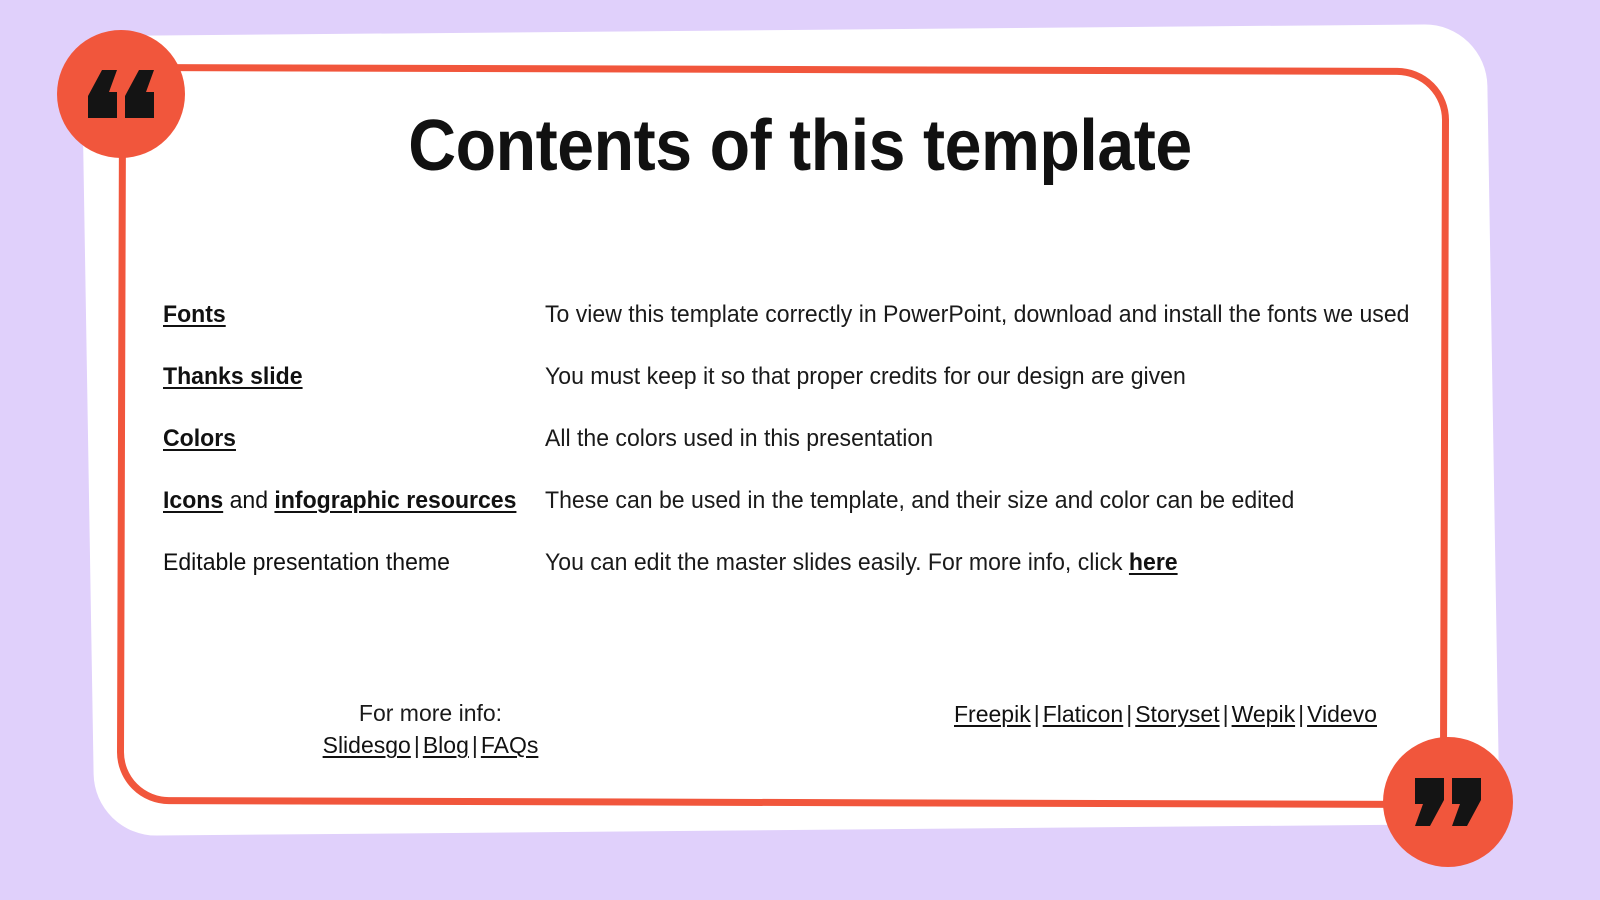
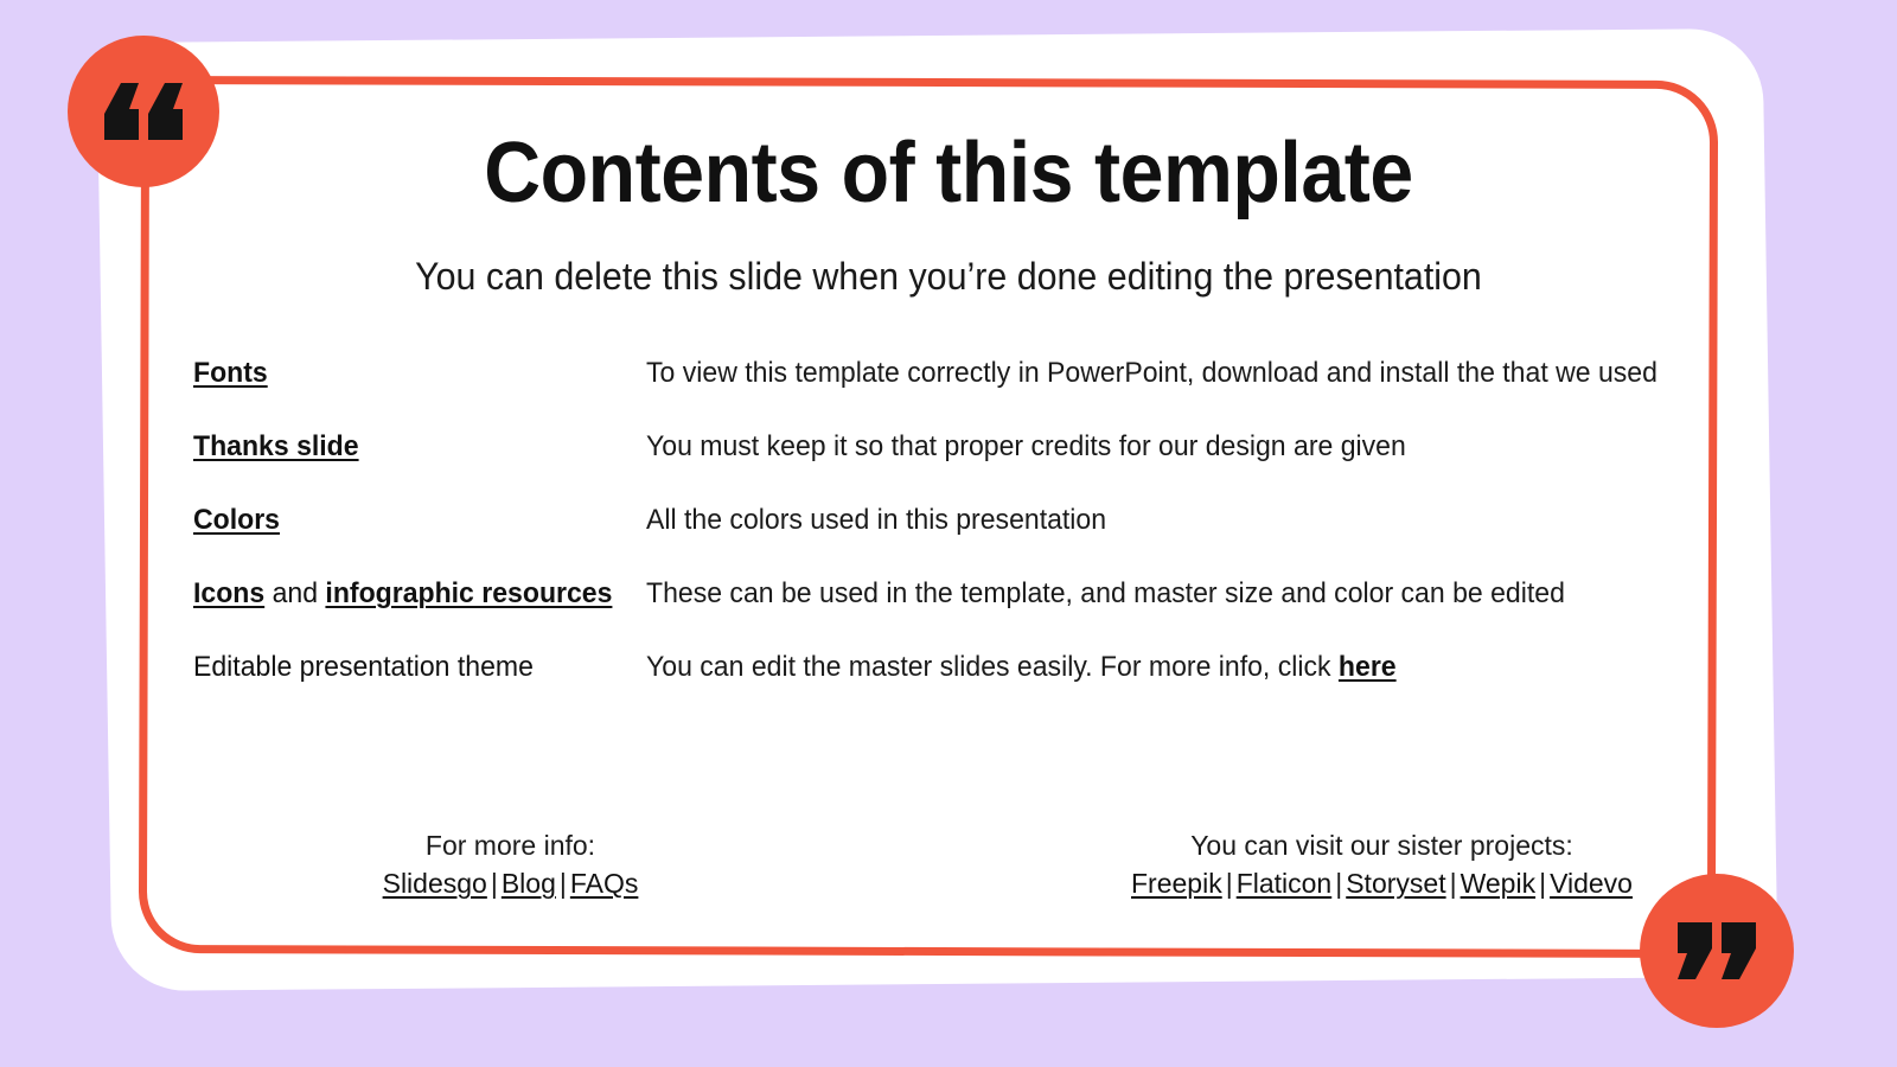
  Contents of this template
+ You can delete this slide when you’re done editing the presentation
  Fonts
- To view this template correctly in PowerPoint, download and install the fonts we used
+ To view this template correctly in PowerPoint, download and install the that we used
  Thanks slide
  You must keep it so that proper credits for our design are given
  Colors
  All the colors used in this presentation
  Icons and infographic resources
- These can be used in the template, and their size and color can be edited
+ These can be used in the template, and master size and color can be edited
  Editable presentation theme
  You can edit the master slides easily. For more info, click here
  For more info:
  Slidesgo|Blog|FAQs
+ You can visit our sister projects:
  Freepik|Flaticon|Storyset|Wepik|Videvo
